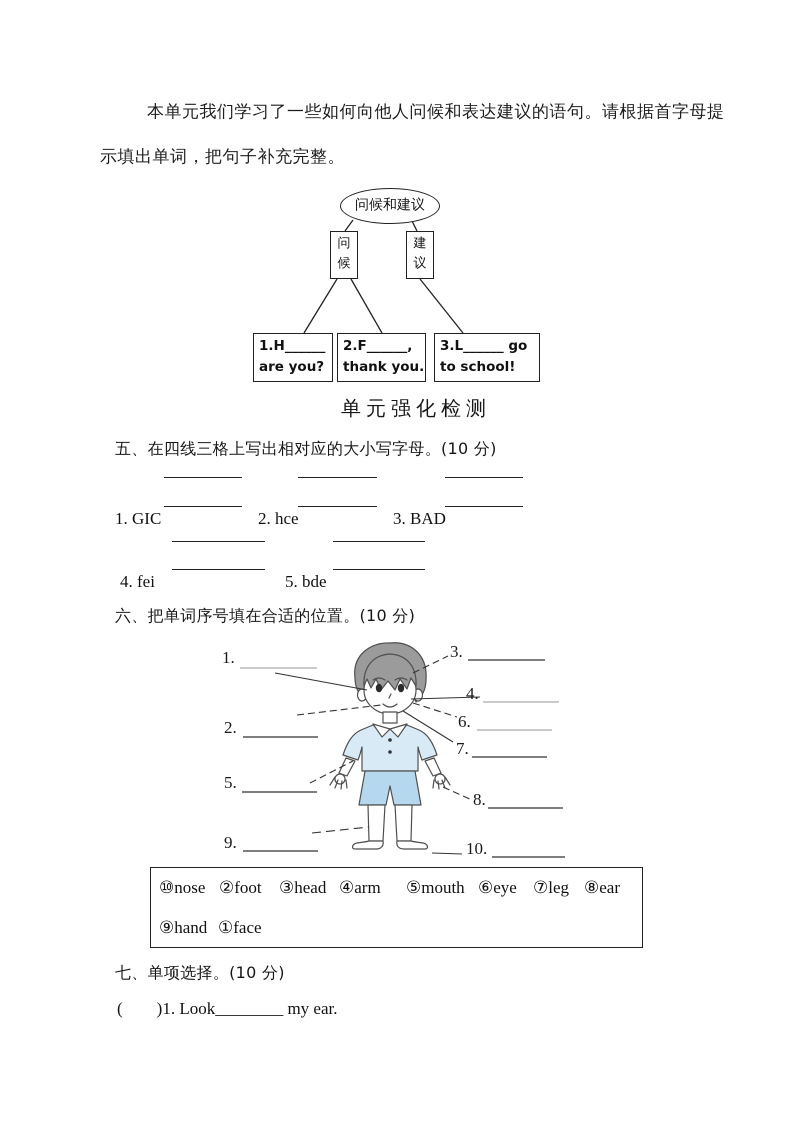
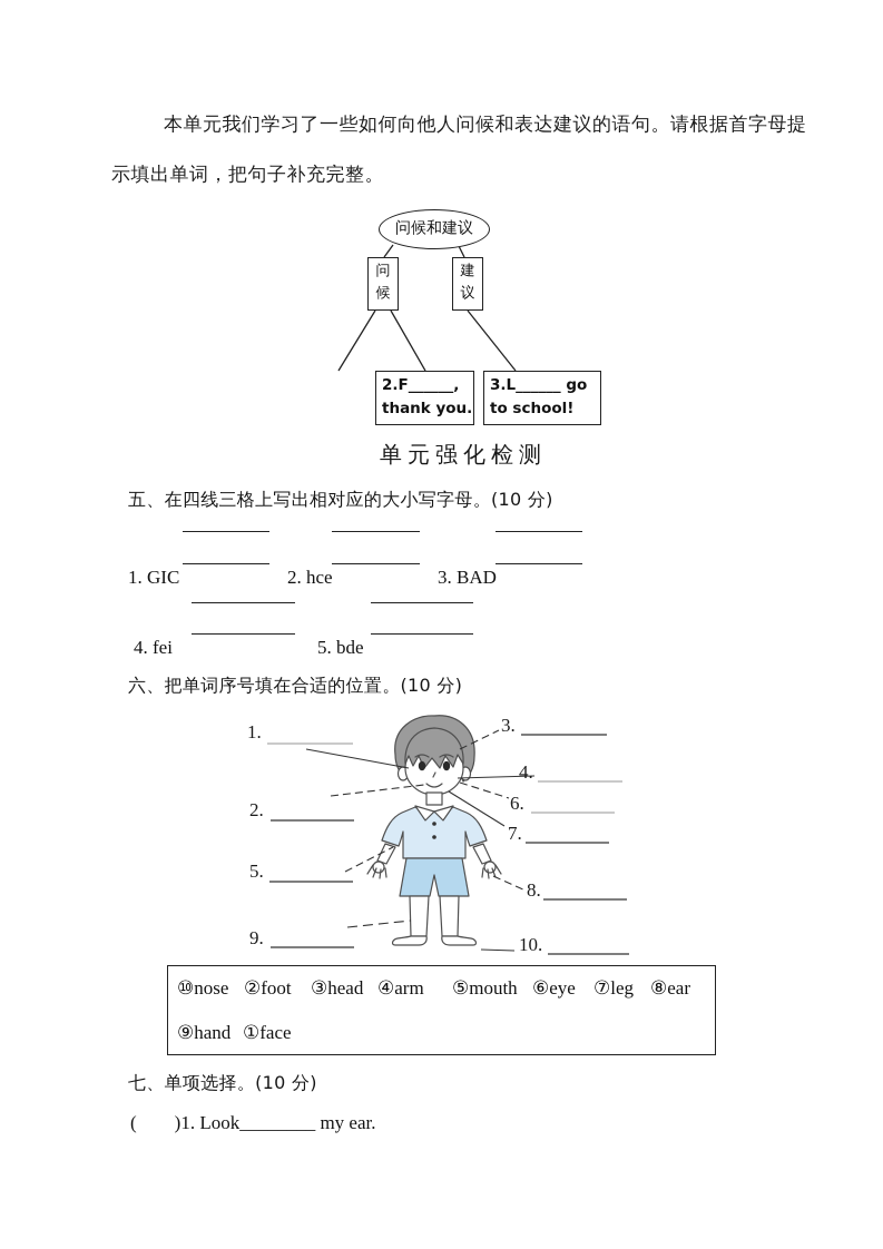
  本单元我们学习了一些如何向他人问候和表达建议的语句。请根据首字母提
  示填出单词，把句子补充完整。
  问候和建议
  问候
  建议
- 1.H______
- are you?
  2.F______,
  thank you.
  3.L______ go
  to school!
  单元强化检测
  五、在四线三格上写出相对应的大小写字母。(10 分)
  1. GIC
  2. hce
  3. BAD
  4. fei
  5. bde
  六、把单词序号填在合适的位置。(10 分)
  1.
  2.
  3.
  4.
  5.
  6.
  7.
  8.
  9.
  10.
  ⑩nose
  ②foot
  ③head
  ④arm
  ⑤mouth
  ⑥eye
  ⑦leg
  ⑧ear
  ⑨hand
  ①face
  七、单项选择。(10 分)
  ( )1. Look________ my ear.
